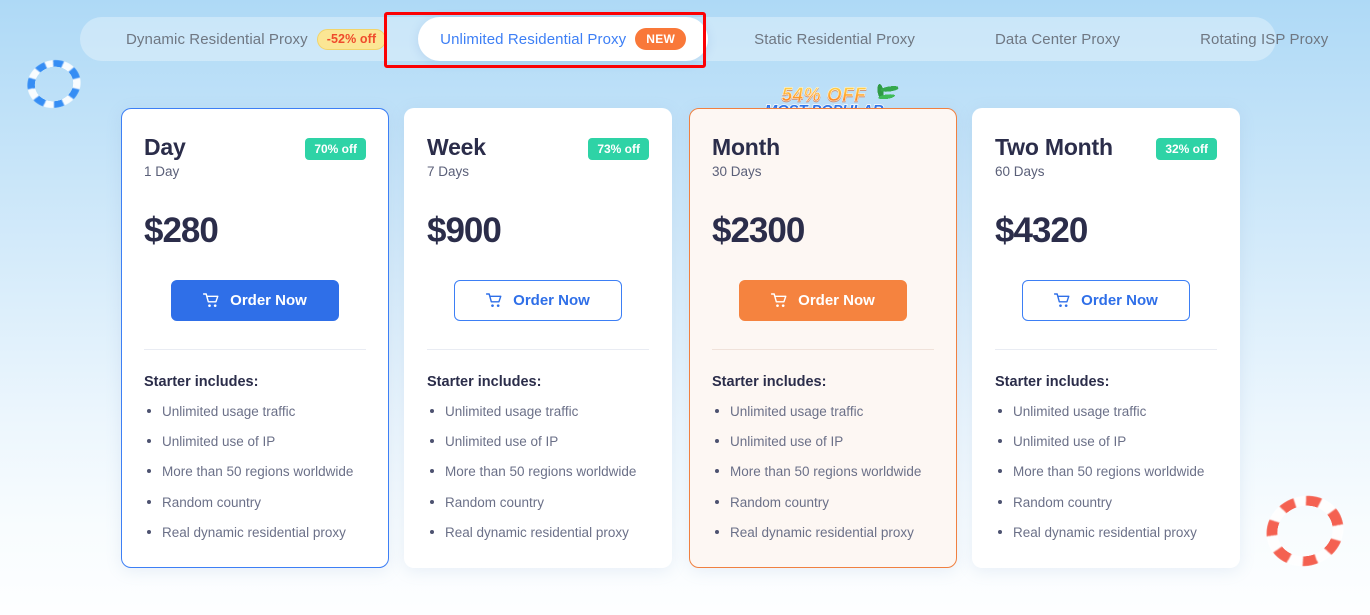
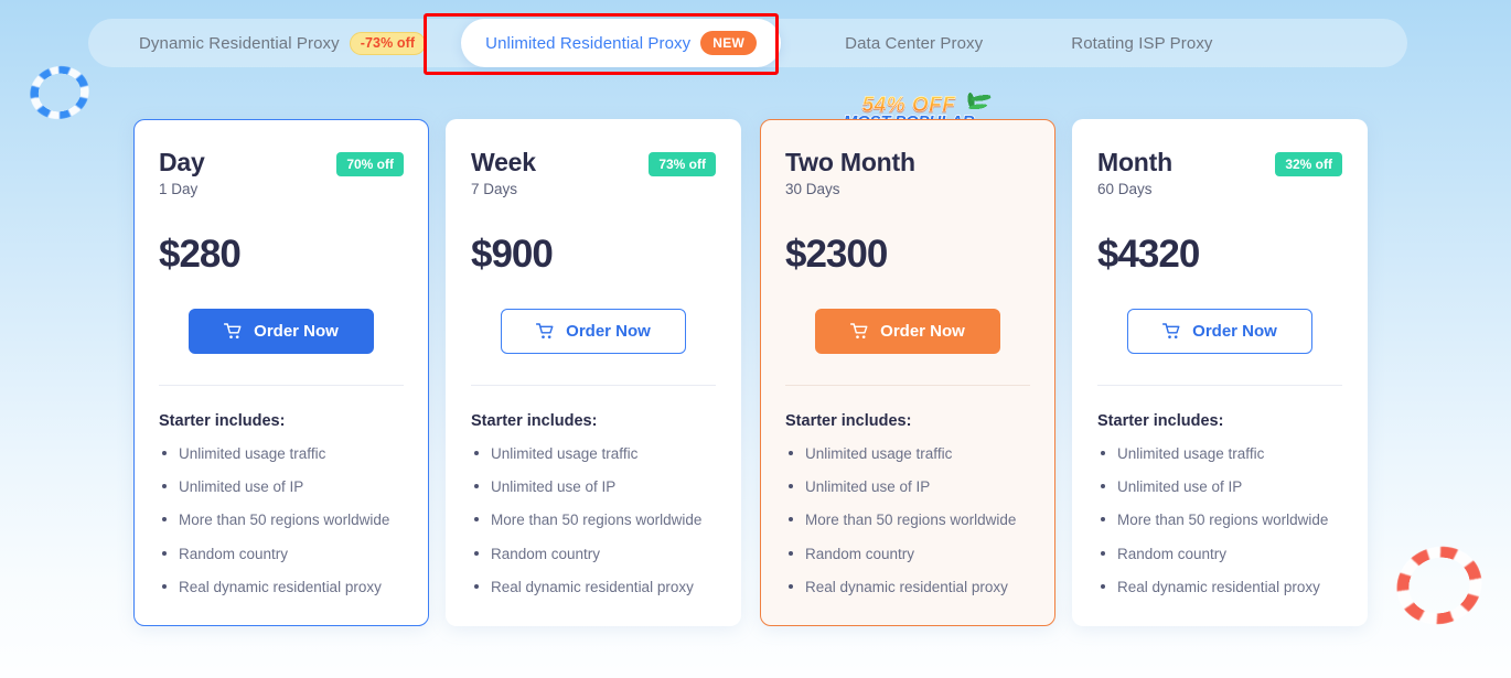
  Dynamic Residential Proxy
- -52% off
+ -73% off
  Unlimited Residential Proxy
  NEW
- Static Residential Proxy
  Data Center Proxy
  Rotating ISP Proxy
  54% OFF
  Day
  1 Day
  70% off
  $280
  Order Now
  Starter includes:
  Unlimited usage traffic
  Unlimited use of IP
  More than 50 regions worldwide
  Random country
  Real dynamic residential proxy
  Week
  7 Days
  73% off
  $900
  Order Now
  Starter includes:
  Unlimited usage traffic
  Unlimited use of IP
  More than 50 regions worldwide
  Random country
  Real dynamic residential proxy
- Month
+ Two Month
  30 Days
  $2300
  Order Now
  Starter includes:
  Unlimited usage traffic
  Unlimited use of IP
  More than 50 regions worldwide
  Random country
  Real dynamic residential proxy
- Two Month
+ Month
  60 Days
  32% off
  $4320
  Order Now
  Starter includes:
  Unlimited usage traffic
  Unlimited use of IP
  More than 50 regions worldwide
  Random country
  Real dynamic residential proxy
